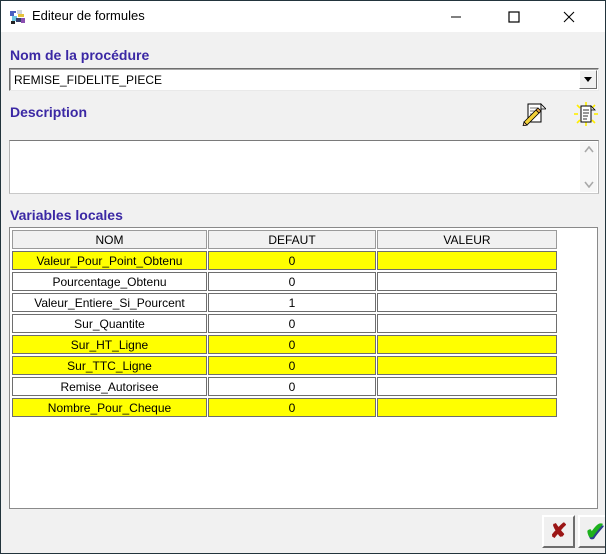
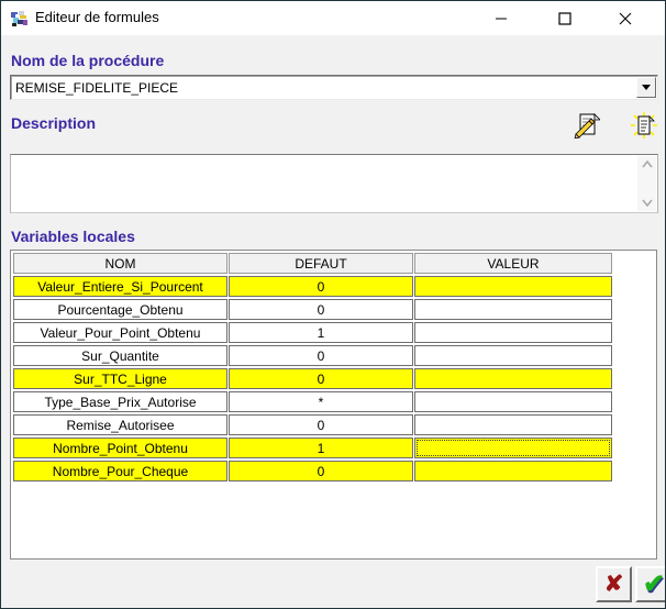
  Editeur de formules
  Nom de la procédure
  REMISE_FIDELITE_PIECE
  Description
  Variables locales
  NOM	DEFAUT	VALEUR
- Valeur_Pour_Point_Obtenu	0
+ Valeur_Entiere_Si_Pourcent	0
  Pourcentage_Obtenu	0
- Valeur_Entiere_Si_Pourcent	1
+ Valeur_Pour_Point_Obtenu	1
  Sur_Quantite	0
- Sur_HT_Ligne	0
  Sur_TTC_Ligne	0
+ Type_Base_Prix_Autorise	*
  Remise_Autorisee	0
+ Nombre_Point_Obtenu	1
  Nombre_Pour_Cheque	0
  ✘
  ✔
